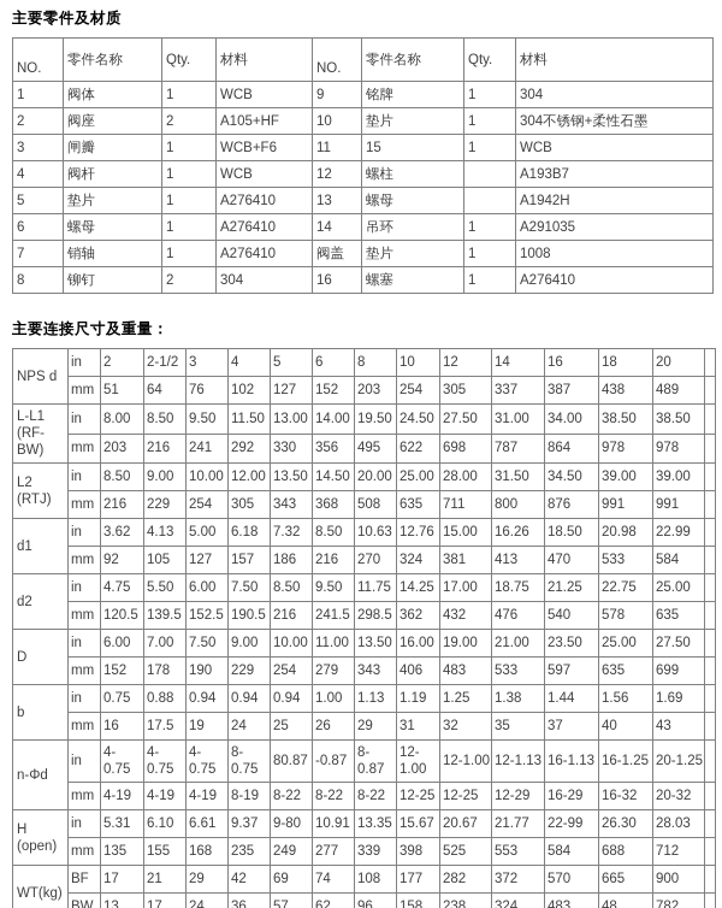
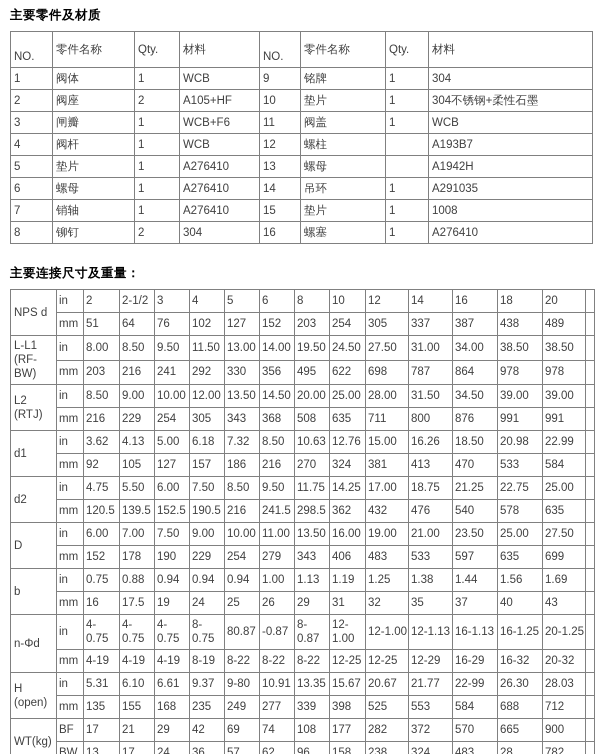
  主要零件及材质
  NO.	零件名称	Qty.	材料	NO.	零件名称	Qty.	材料
  1	阀体	1	WCB	9	铭牌	1	304
  2	阀座	2	A105+HF	10	垫片	1	304不锈钢+柔性石墨
- 3	闸瓣	1	WCB+F6	11	15	1	WCB
+ 3	闸瓣	1	WCB+F6	11	阀盖	1	WCB
  4	阀杆	1	WCB	12	螺柱		A193B7
  5	垫片	1	A276410	13	螺母		A1942H
  6	螺母	1	A276410	14	吊环	1	A291035
- 7	销轴	1	A276410	阀盖	垫片	1	1008
+ 7	销轴	1	A276410	15	垫片	1	1008
  8	铆钉	2	304	16	螺塞	1	A276410
  主要连接尺寸及重量：
  NPS d	in	2	2-1/2	3	4	5	6	8	10	12	14	16	18	20
  mm	51	64	76	102	127	152	203	254	305	337	387	438	489
  L-L1 (RF-BW)	in	8.00	8.50	9.50	11.50	13.00	14.00	19.50	24.50	27.50	31.00	34.00	38.50	38.50
  mm	203	216	241	292	330	356	495	622	698	787	864	978	978
  L2 (RTJ)	in	8.50	9.00	10.00	12.00	13.50	14.50	20.00	25.00	28.00	31.50	34.50	39.00	39.00
  mm	216	229	254	305	343	368	508	635	711	800	876	991	991
  d1	in	3.62	4.13	5.00	6.18	7.32	8.50	10.63	12.76	15.00	16.26	18.50	20.98	22.99
  mm	92	105	127	157	186	216	270	324	381	413	470	533	584
  d2	in	4.75	5.50	6.00	7.50	8.50	9.50	11.75	14.25	17.00	18.75	21.25	22.75	25.00
  mm	120.5	139.5	152.5	190.5	216	241.5	298.5	362	432	476	540	578	635
  D	in	6.00	7.00	7.50	9.00	10.00	11.00	13.50	16.00	19.00	21.00	23.50	25.00	27.50
  mm	152	178	190	229	254	279	343	406	483	533	597	635	699
  b	in	0.75	0.88	0.94	0.94	0.94	1.00	1.13	1.19	1.25	1.38	1.44	1.56	1.69
  mm	16	17.5	19	24	25	26	29	31	32	35	37	40	43
  n-Φd	in	4-0.75	4-0.75	4-0.75	8-0.75	80.87	-0.87	8-0.87	12-1.00	12-1.00	12-1.13	16-1.13	16-1.25	20-1.25
  mm	4-19	4-19	4-19	8-19	8-22	8-22	8-22	12-25	12-25	12-29	16-29	16-32	20-32
  H (open)	in	5.31	6.10	6.61	9.37	9-80	10.91	13.35	15.67	20.67	21.77	22-99	26.30	28.03
  mm	135	155	168	235	249	277	339	398	525	553	584	688	712
  WT(kg)	BF	17	21	29	42	69	74	108	177	282	372	570	665	900
- BW	13	17	24	36	57	62	96	158	238	324	483	48	782
+ BW	13	17	24	36	57	62	96	158	238	324	483	28	782
